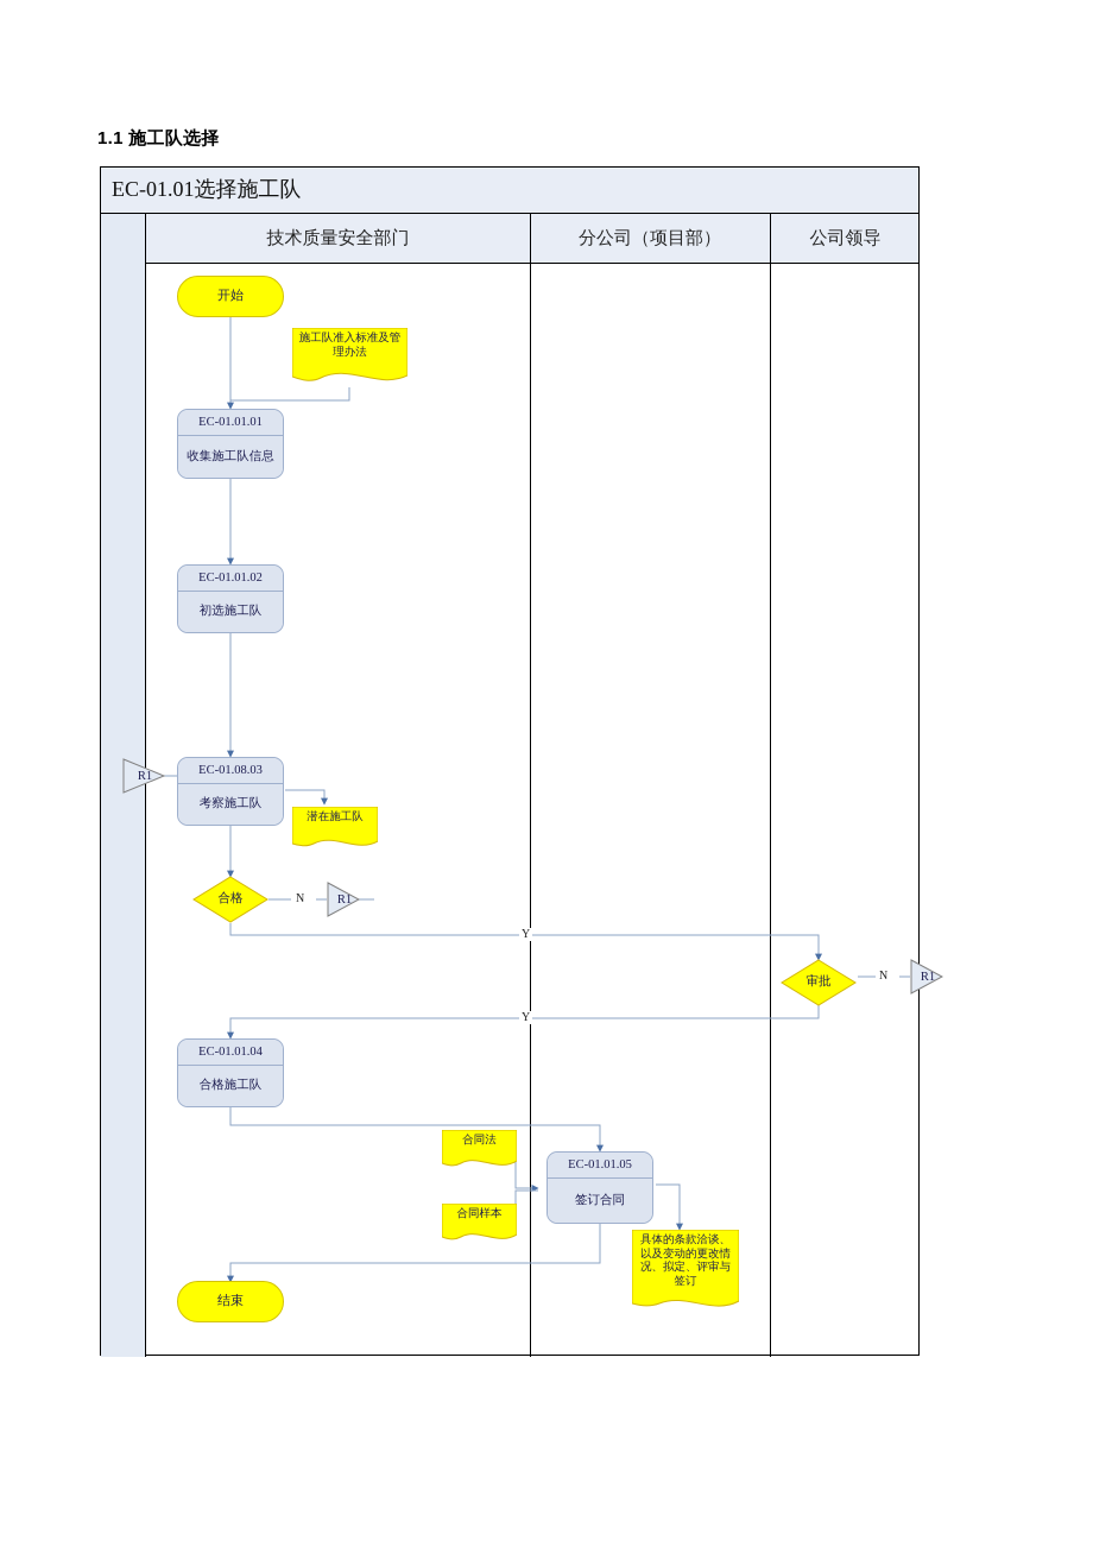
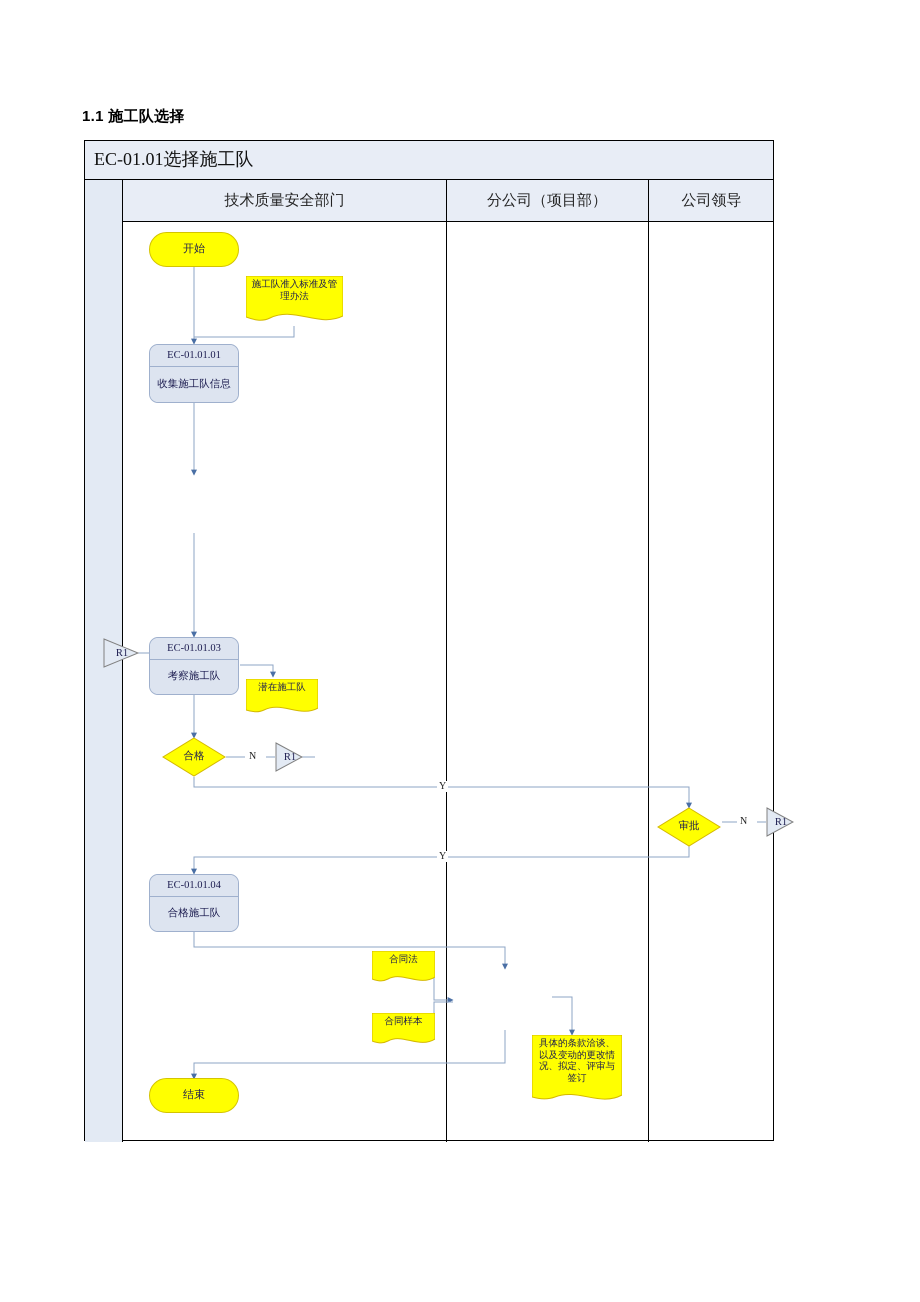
  1.1 施工队选择
  EC-01.01选择施工队
  技术质量安全部门
  分公司（项目部）
  公司领导
  开始
  施工队准入标准及管理办法
  EC-01.01.01
  收集施工队信息
- EC-01.01.02
- 初选施工队
  R1
- EC-01.08.03
+ EC-01.01.03
  考察施工队
  潜在施工队
  合格
  N
  R1
  Y
  审批
  N
  R1
  Y
  EC-01.01.04
  合格施工队
  合同法
  合同样本
- EC-01.01.05
- 签订合同
  具体的条款洽谈、以及变动的更改情况、拟定、评审与签订
  结束
